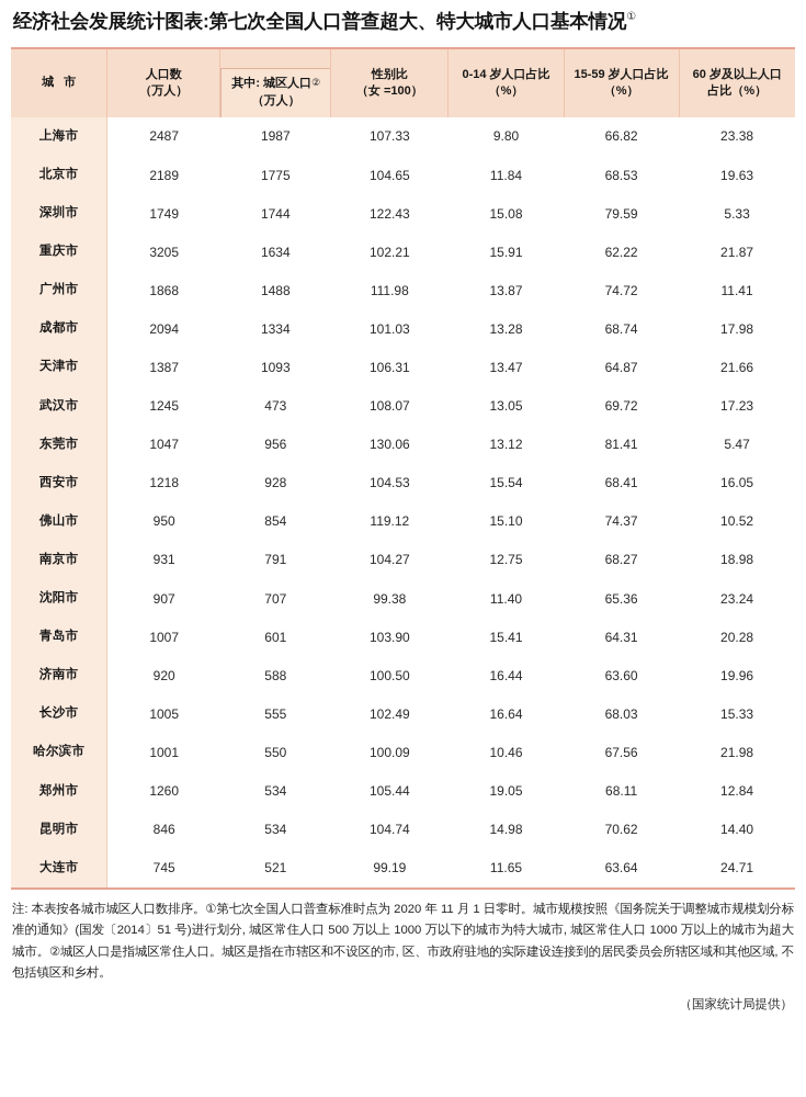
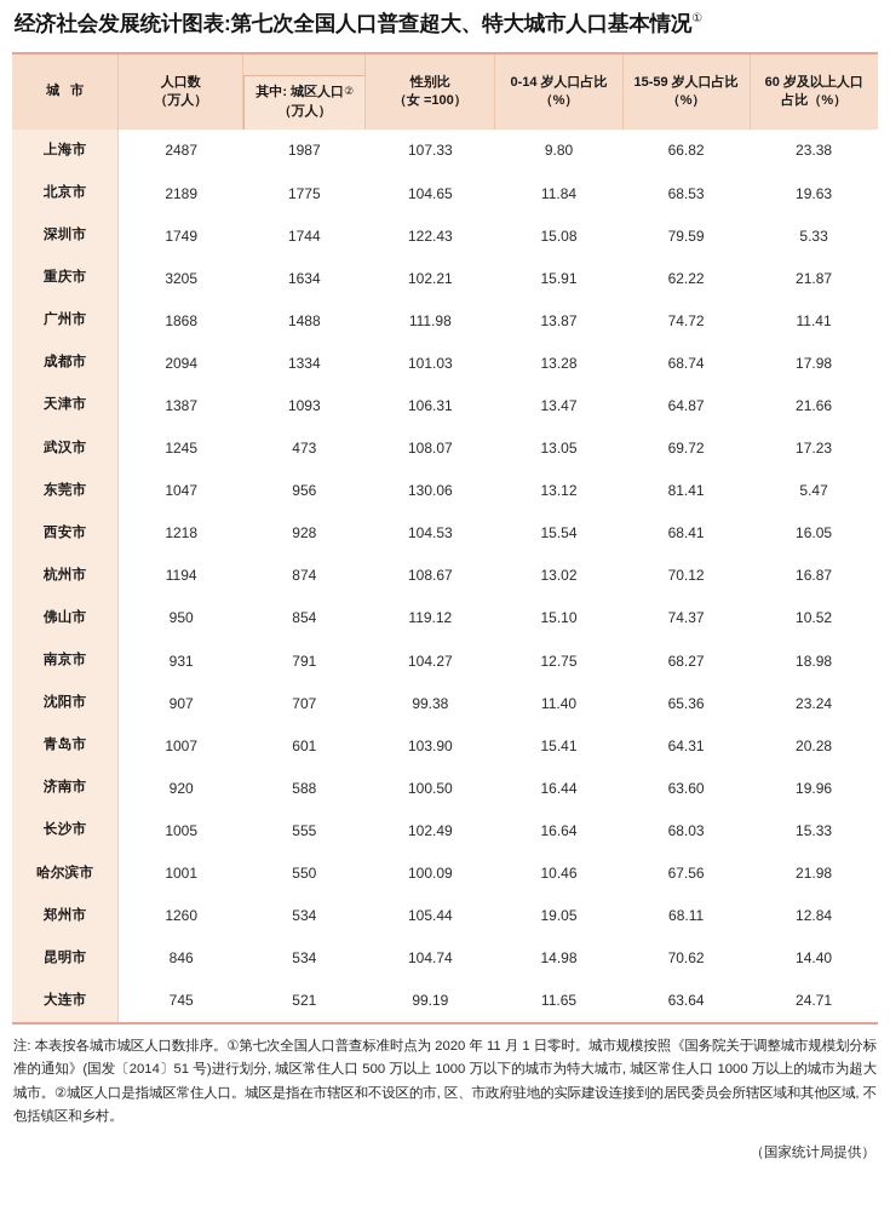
  经济社会发展统计图表:第七次全国人口普查超大、特大城市人口基本情况①
  城 市	人口数 （万人）	其中: 城区人口② （万人）	性别比 （女 =100）	0-14 岁人口占比 （%）	15-59 岁人口占比 （%）	60 岁及以上人口 占比（%）
  上海市	2487	1987	107.33	9.80	66.82	23.38
  北京市	2189	1775	104.65	11.84	68.53	19.63
  深圳市	1749	1744	122.43	15.08	79.59	5.33
  重庆市	3205	1634	102.21	15.91	62.22	21.87
  广州市	1868	1488	111.98	13.87	74.72	11.41
  成都市	2094	1334	101.03	13.28	68.74	17.98
  天津市	1387	1093	106.31	13.47	64.87	21.66
  武汉市	1245	473	108.07	13.05	69.72	17.23
  东莞市	1047	956	130.06	13.12	81.41	5.47
  西安市	1218	928	104.53	15.54	68.41	16.05
+ 杭州市	1194	874	108.67	13.02	70.12	16.87
  佛山市	950	854	119.12	15.10	74.37	10.52
  南京市	931	791	104.27	12.75	68.27	18.98
  沈阳市	907	707	99.38	11.40	65.36	23.24
  青岛市	1007	601	103.90	15.41	64.31	20.28
  济南市	920	588	100.50	16.44	63.60	19.96
  长沙市	1005	555	102.49	16.64	68.03	15.33
  哈尔滨市	1001	550	100.09	10.46	67.56	21.98
  郑州市	1260	534	105.44	19.05	68.11	12.84
  昆明市	846	534	104.74	14.98	70.62	14.40
  大连市	745	521	99.19	11.65	63.64	24.71
  注: 本表按各城市城区人口数排序。①第七次全国人口普查标准时点为 2020 年 11 月 1 日零时。城市规模按照《国务院关于调整城市规模划分标准的通知》(国发〔2014〕51 号)进行划分, 城区常住人口 500 万以上 1000 万以下的城市为特大城市, 城区常住人口 1000 万以上的城市为超大城市。②城区人口是指城区常住人口。城区是指在市辖区和不设区的市, 区、市政府驻地的实际建设连接到的居民委员会所辖区域和其他区域, 不包括镇区和乡村。
  （国家统计局提供）
